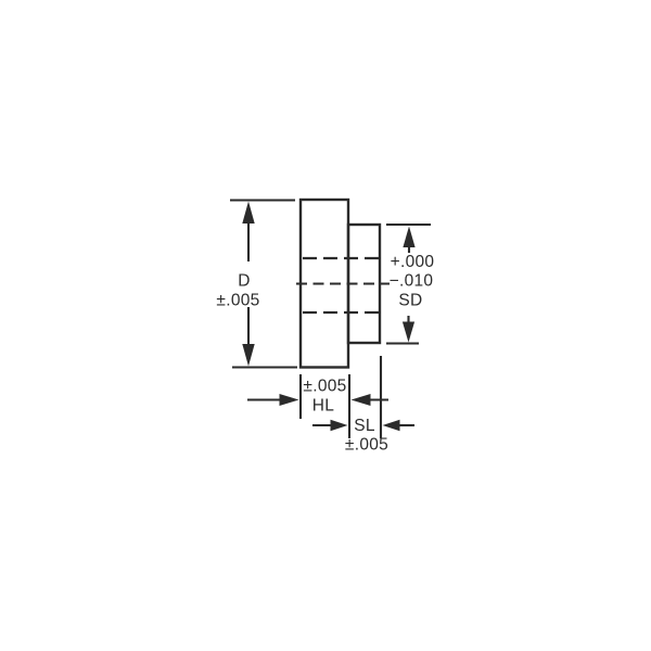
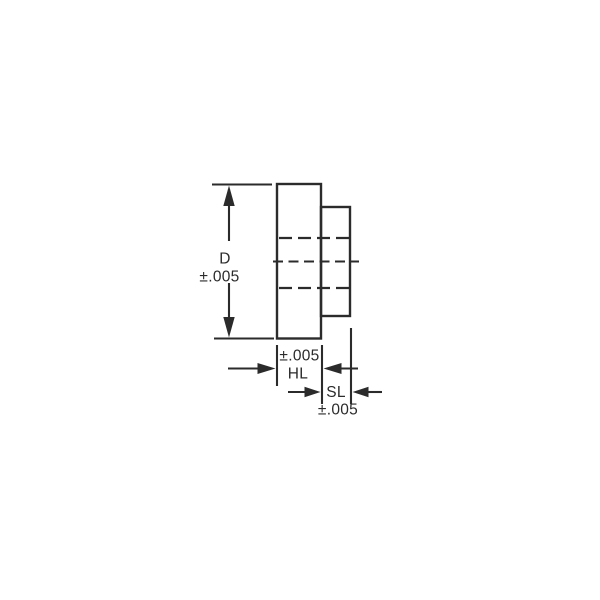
  D
  ±.005
- +.000
- −.010
- SD
  ±.005
  HL
  SL
  ±.005
